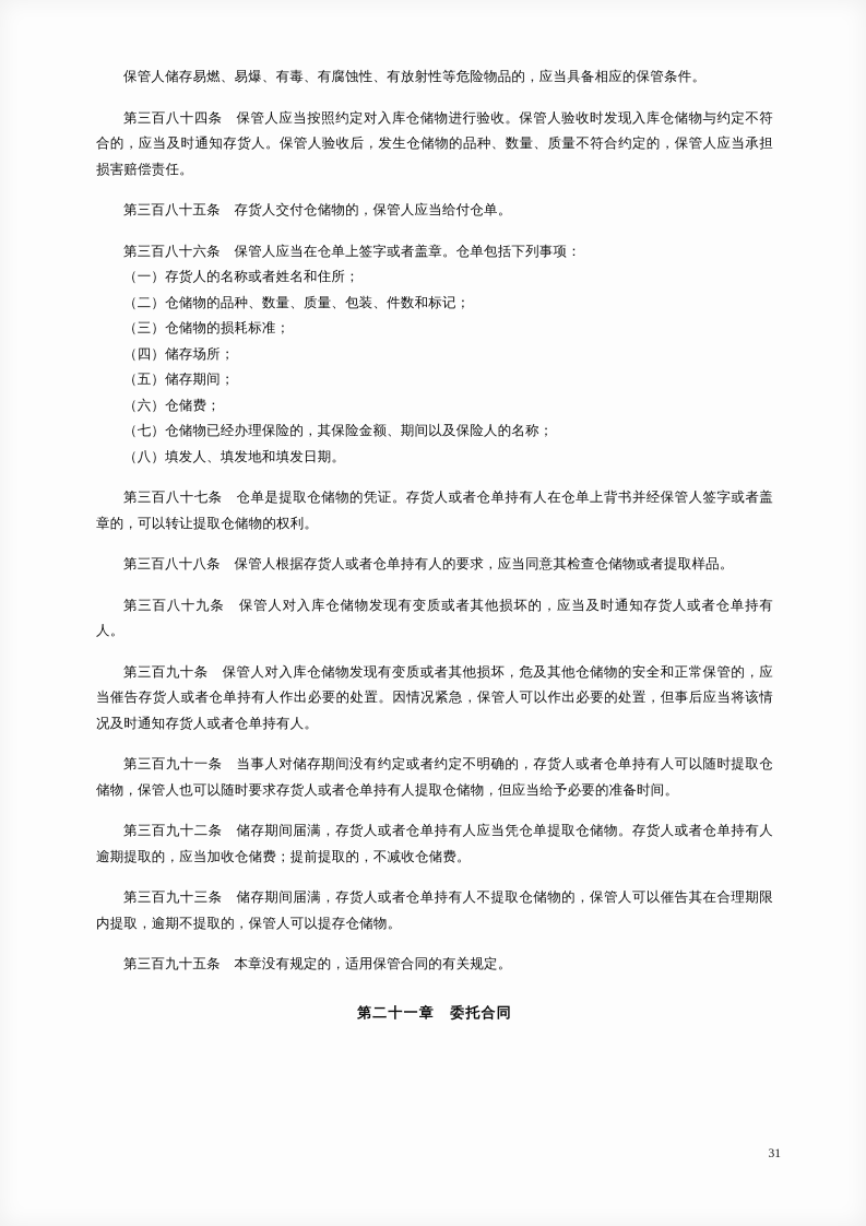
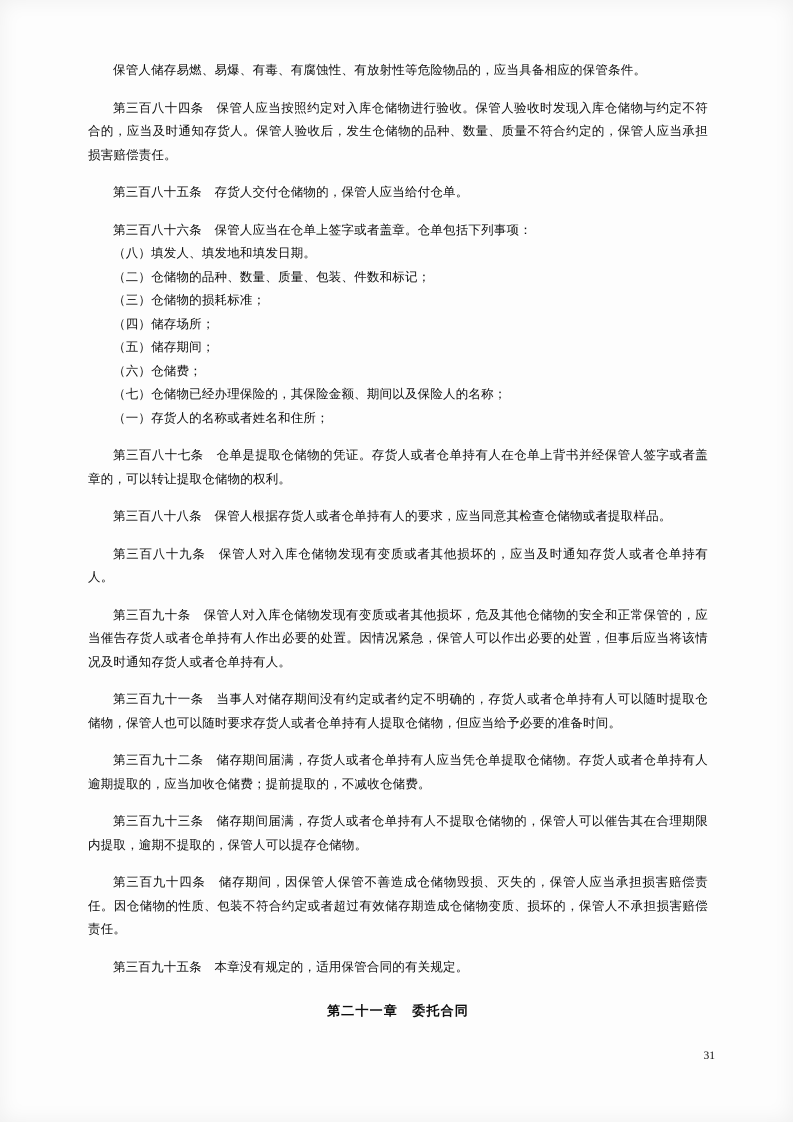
  保管人储存易燃、易爆、有毒、有腐蚀性、有放射性等危险物品的，应当具备相应的保管条件。
  第三百八十四条 保管人应当按照约定对入库仓储物进行验收。保管人验收时发现入库仓储物与约定不符合的，应当及时通知存货人。保管人验收后，发生仓储物的品种、数量、质量不符合约定的，保管人应当承担损害赔偿责任。
  第三百八十五条 存货人交付仓储物的，保管人应当给付仓单。
  第三百八十六条 保管人应当在仓单上签字或者盖章。仓单包括下列事项：
- （一）存货人的名称或者姓名和住所；
+ （八）填发人、填发地和填发日期。
  （二）仓储物的品种、数量、质量、包装、件数和标记；
  （三）仓储物的损耗标准；
  （四）储存场所；
  （五）储存期间；
  （六）仓储费；
  （七）仓储物已经办理保险的，其保险金额、期间以及保险人的名称；
- （八）填发人、填发地和填发日期。
+ （一）存货人的名称或者姓名和住所；
  第三百八十七条 仓单是提取仓储物的凭证。存货人或者仓单持有人在仓单上背书并经保管人签字或者盖章的，可以转让提取仓储物的权利。
  第三百八十八条 保管人根据存货人或者仓单持有人的要求，应当同意其检查仓储物或者提取样品。
  第三百八十九条 保管人对入库仓储物发现有变质或者其他损坏的，应当及时通知存货人或者仓单持有人。
  第三百九十条 保管人对入库仓储物发现有变质或者其他损坏，危及其他仓储物的安全和正常保管的，应当催告存货人或者仓单持有人作出必要的处置。因情况紧急，保管人可以作出必要的处置，但事后应当将该情况及时通知存货人或者仓单持有人。
  第三百九十一条 当事人对储存期间没有约定或者约定不明确的，存货人或者仓单持有人可以随时提取仓储物，保管人也可以随时要求存货人或者仓单持有人提取仓储物，但应当给予必要的准备时间。
  第三百九十二条 储存期间届满，存货人或者仓单持有人应当凭仓单提取仓储物。存货人或者仓单持有人逾期提取的，应当加收仓储费；提前提取的，不减收仓储费。
  第三百九十三条 储存期间届满，存货人或者仓单持有人不提取仓储物的，保管人可以催告其在合理期限内提取，逾期不提取的，保管人可以提存仓储物。
+ 第三百九十四条 储存期间，因保管人保管不善造成仓储物毁损、灭失的，保管人应当承担损害赔偿责任。因仓储物的性质、包装不符合约定或者超过有效储存期造成仓储物变质、损坏的，保管人不承担损害赔偿责任。
  第三百九十五条 本章没有规定的，适用保管合同的有关规定。
  第二十一章 委托合同
  31
